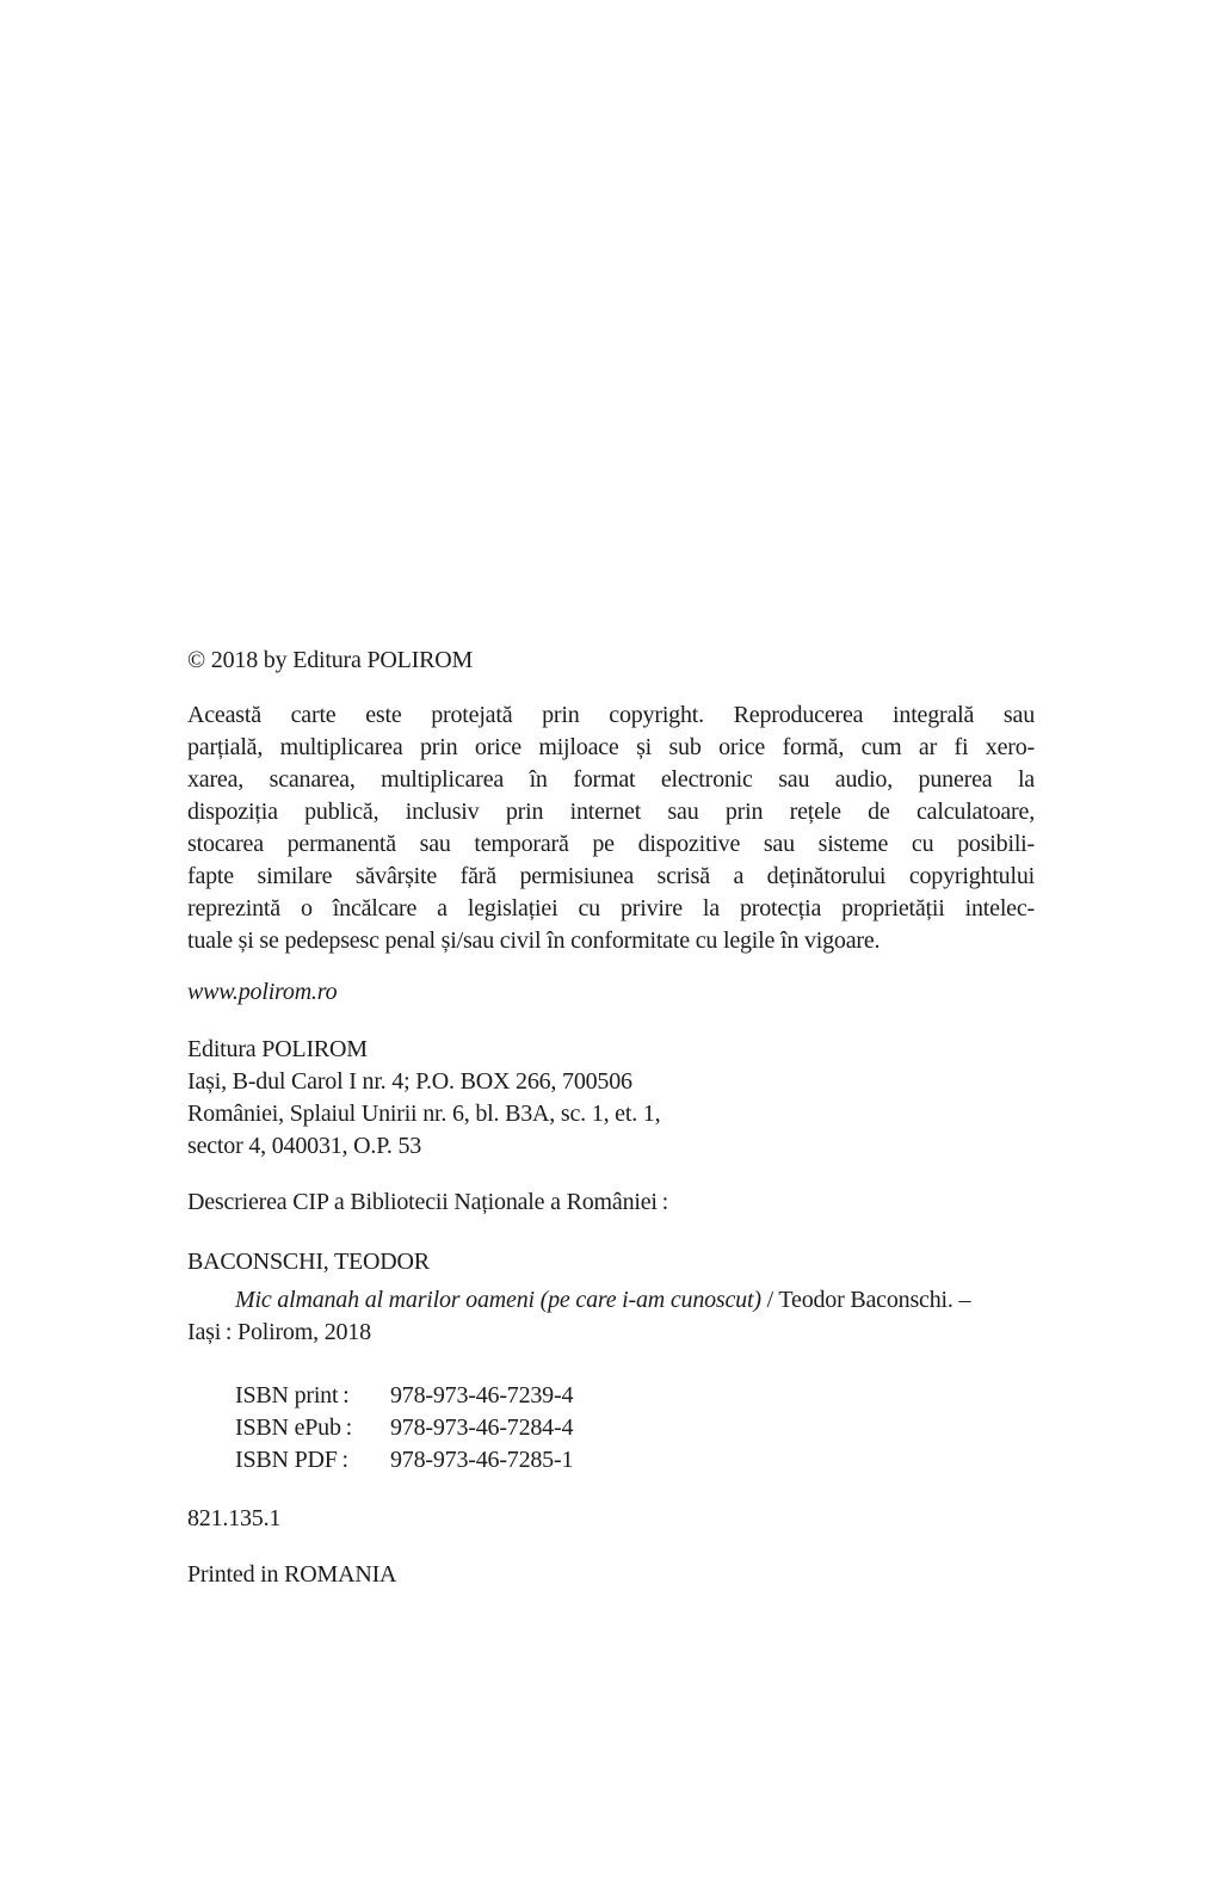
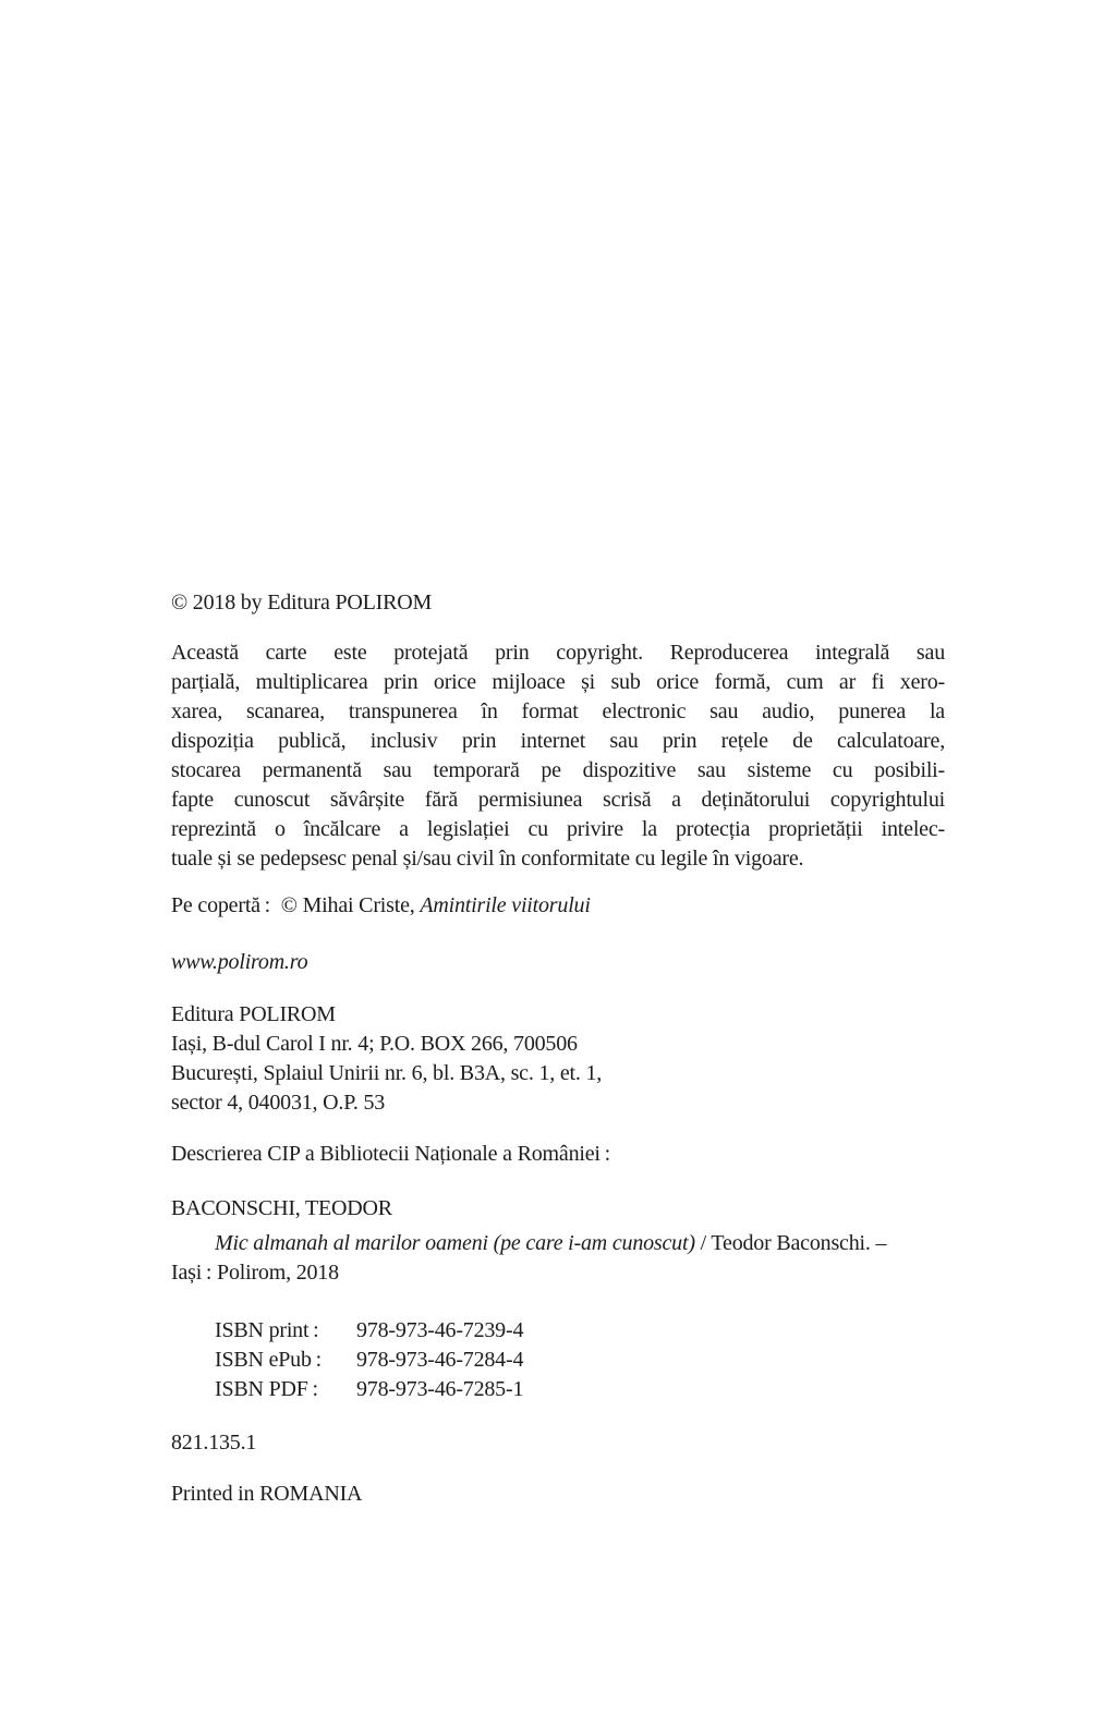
  © 2018 by Editura POLIROM
  Această carte este protejată prin copyright. Reproducerea integrală sau
  parțială, multiplicarea prin orice mijloace și sub orice formă, cum ar fi xero-
- xarea, scanarea, multiplicarea în format electronic sau audio, punerea la
+ xarea, scanarea, transpunerea în format electronic sau audio, punerea la
  dispoziția publică, inclusiv prin internet sau prin rețele de calculatoare,
  stocarea permanentă sau temporară pe dispozitive sau sisteme cu posibili-
- fapte similare săvârșite fără permisiunea scrisă a deținătorului copyrightului
+ fapte cunoscut săvârșite fără permisiunea scrisă a deținătorului copyrightului
  reprezintă o încălcare a legislației cu privire la protecția proprietății intelec-
  tuale și se pedepsesc penal și/sau civil în conformitate cu legile în vigoare.
+ Pe copertă : © Mihai Criste, Amintirile viitorului
  www.polirom.ro
  Editura POLIROM
  Iași, B-dul Carol I nr. 4; P.O. BOX 266, 700506
- României, Splaiul Unirii nr. 6, bl. B3A, sc. 1, et. 1,
+ București, Splaiul Unirii nr. 6, bl. B3A, sc. 1, et. 1,
  sector 4, 040031, O.P. 53
  Descrierea CIP a Bibliotecii Naționale a României :
  BACONSCHI, TEODOR
  Mic almanah al marilor oameni (pe care i-am cunoscut) / Teodor Baconschi. –
  Iași : Polirom, 2018
  ISBN print :
  978-973-46-7239-4
  ISBN ePub :
  978-973-46-7284-4
  ISBN PDF :
  978-973-46-7285-1
  821.135.1
  Printed in ROMANIA
